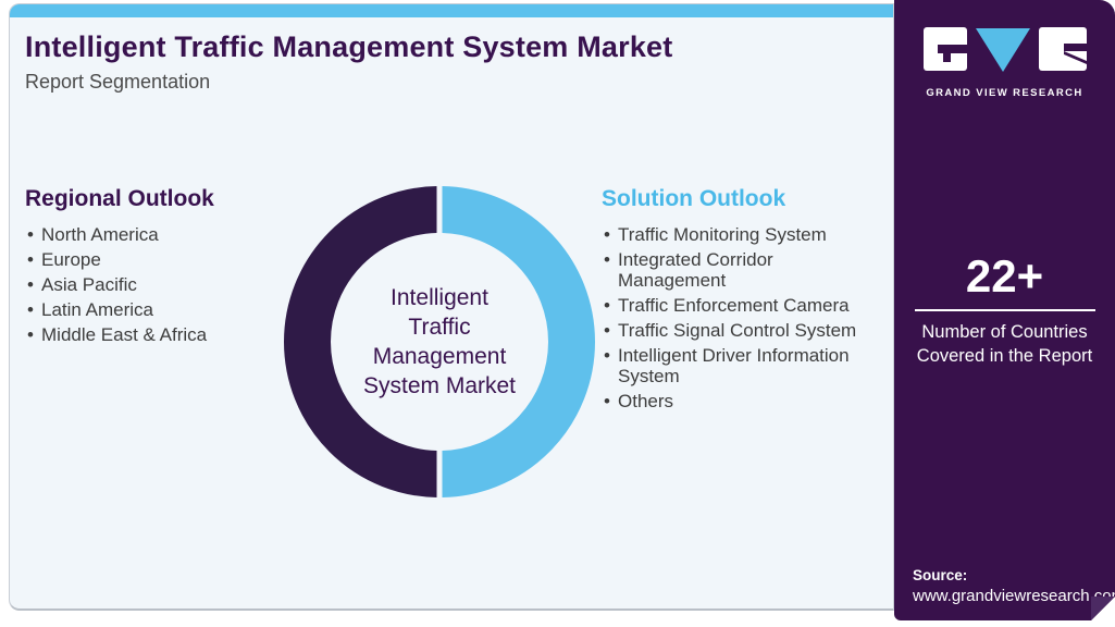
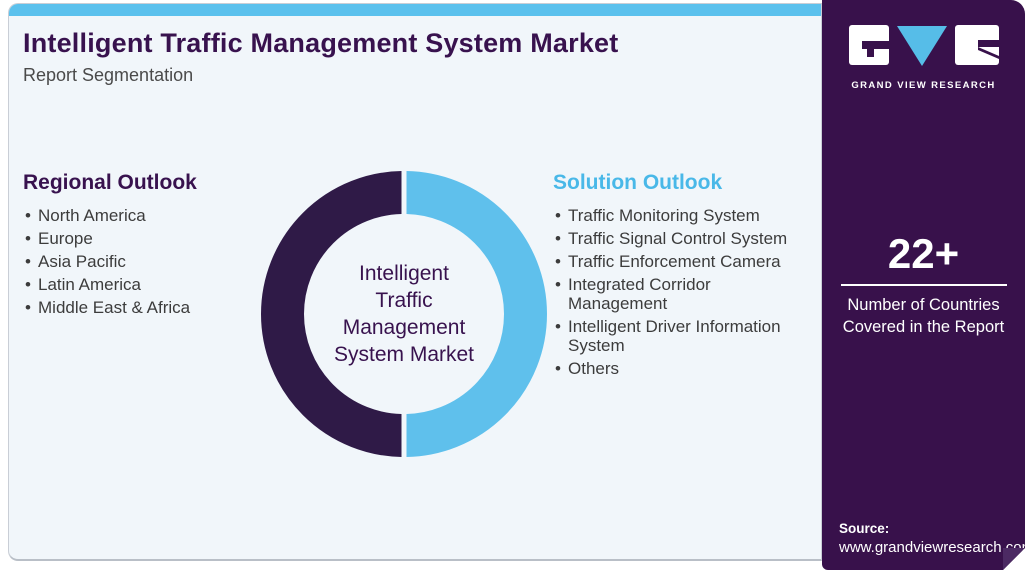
  Intelligent Traffic Management System Market
  Report Segmentation
  Regional Outlook
  North America
  Europe
  Asia Pacific
  Latin America
  Middle East & Africa
  Intelligent
  Traffic
  Management
  System Market
  Solution Outlook
  Traffic Monitoring System
- Integrated Corridor Management
+ Traffic Signal Control System
  Traffic Enforcement Camera
- Traffic Signal Control System
+ Integrated Corridor Management
  Intelligent Driver Information System
  Others
  GRAND VIEW RESEARCH
  22+
  Number of Countries Covered in the Report
  Source:
  www.grandviewresearch.co
